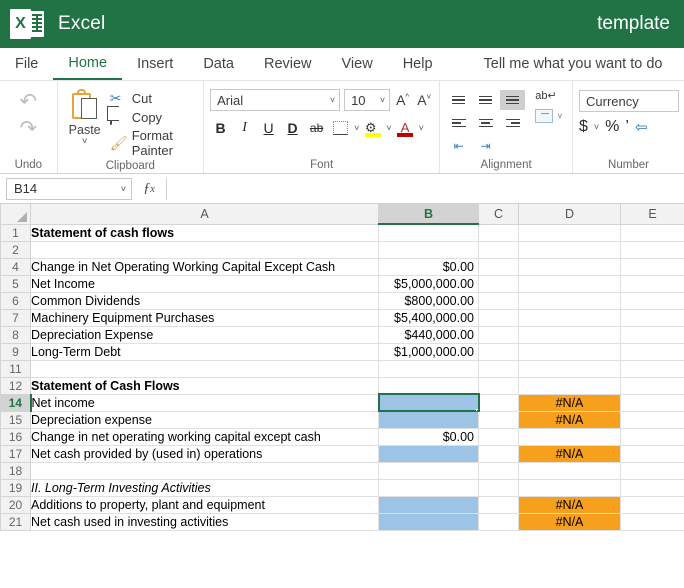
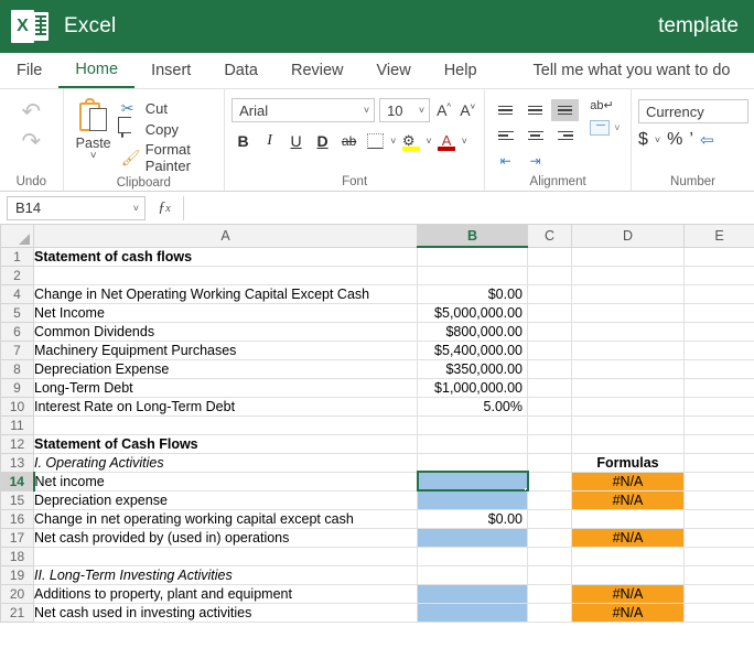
  X
  Excel
  template
  File
  Home
  Insert
  Data
  Review
  View
  Help
  Tell me what you want to do
  ↶
  ↷
  Undo
  Paste
  ˅
  ✂
  Cut
  Copy
  🖌
  Format Painter
  Clipboard
  Arial
  ˅
  10
  ˅
  A^
  A˅
  B
  I
  U
  D
  ab
  ˅
  ⚙
  ˅
  A
  ˅
  Font
  ⇤
  ⇥
  ab↵
  ˅
  Alignment
  Currency
  $
  ˅
  %
  ’
  ⇦
  Number
  B14
  ˅
  ƒx
  	A	B	C	D	E
  1	Statement of cash flows
  2
  4	Change in Net Operating Working Capital Except Cash	$0.00
  5	Net Income	$5,000,000.00
  6	Common Dividends	$800,000.00
  7	Machinery Equipment Purchases	$5,400,000.00
- 8	Depreciation Expense	$440,000.00
+ 8	Depreciation Expense	$350,000.00
  9	Long-Term Debt	$1,000,000.00
+ 10	Interest Rate on Long-Term Debt	5.00%
  11
  12	Statement of Cash Flows
+ 13	I. Operating Activities			Formulas
  14	Net income			#N/A
  15	Depreciation expense			#N/A
  16	Change in net operating working capital except cash	$0.00
  17	Net cash provided by (used in) operations			#N/A
  18
  19	II. Long-Term Investing Activities
  20	Additions to property, plant and equipment			#N/A
  21	Net cash used in investing activities			#N/A
